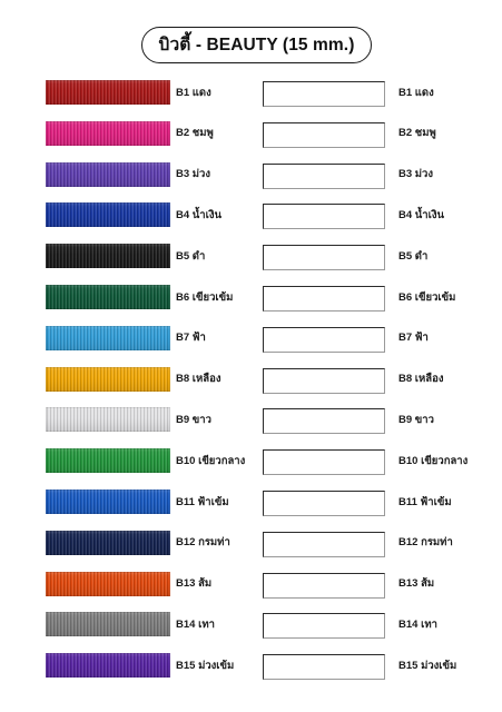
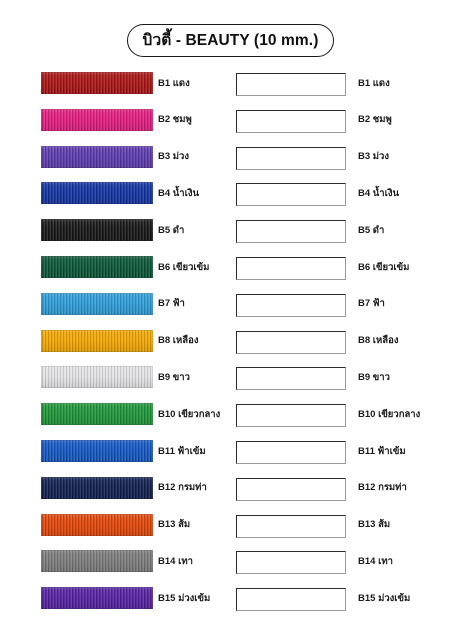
- บิวตี้ - BEAUTY (15 mm.)
+ บิวตี้ - BEAUTY (10 mm.)
  B1 แดง
  B1 แดง
  B2 ชมพู
  B2 ชมพู
  B3 ม่วง
  B3 ม่วง
  B4 น้ำเงิน
  B4 น้ำเงิน
  B5 ดำ
  B5 ดำ
  B6 เขียวเข้ม
  B6 เขียวเข้ม
  B7 ฟ้า
  B7 ฟ้า
  B8 เหลือง
  B8 เหลือง
  B9 ขาว
  B9 ขาว
  B10 เขียวกลาง
  B10 เขียวกลาง
  B11 ฟ้าเข้ม
  B11 ฟ้าเข้ม
  B12 กรมท่า
  B12 กรมท่า
  B13 ส้ม
  B13 ส้ม
  B14 เทา
  B14 เทา
  B15 ม่วงเข้ม
  B15 ม่วงเข้ม
